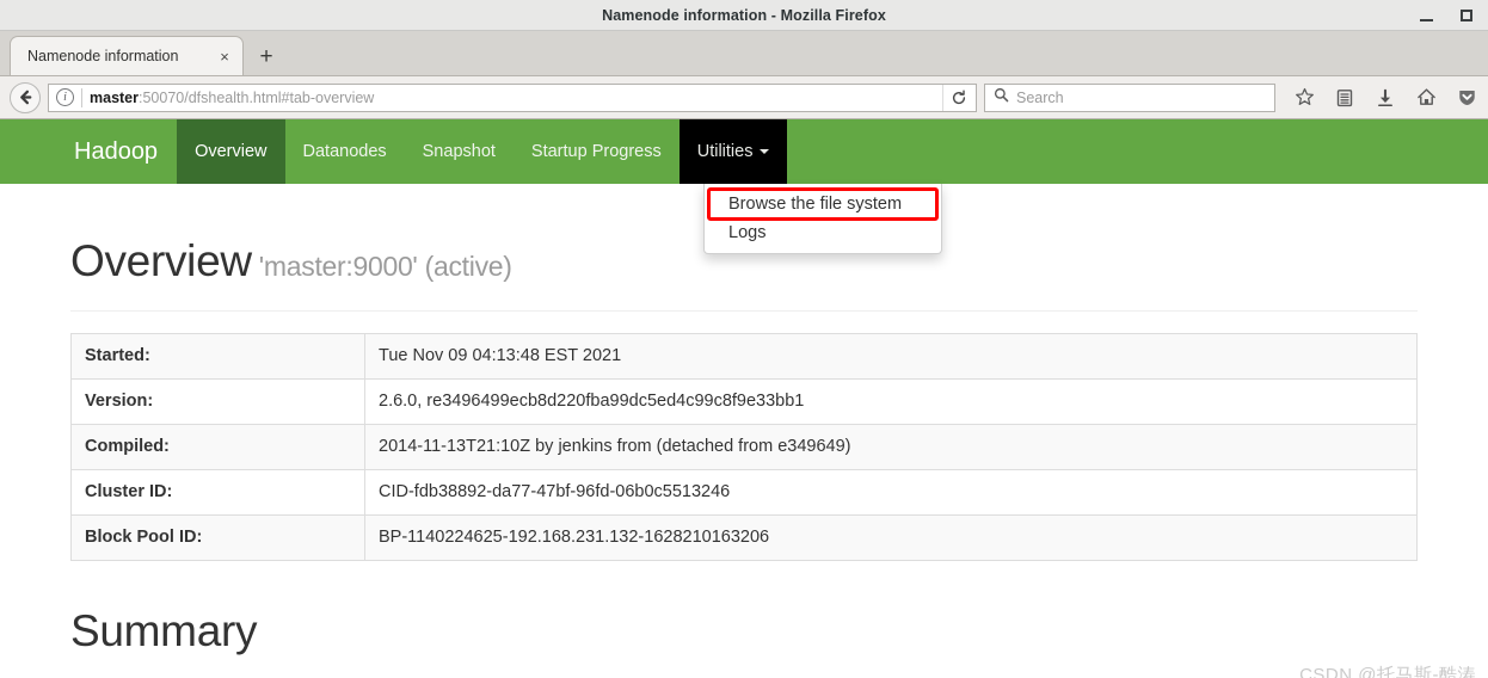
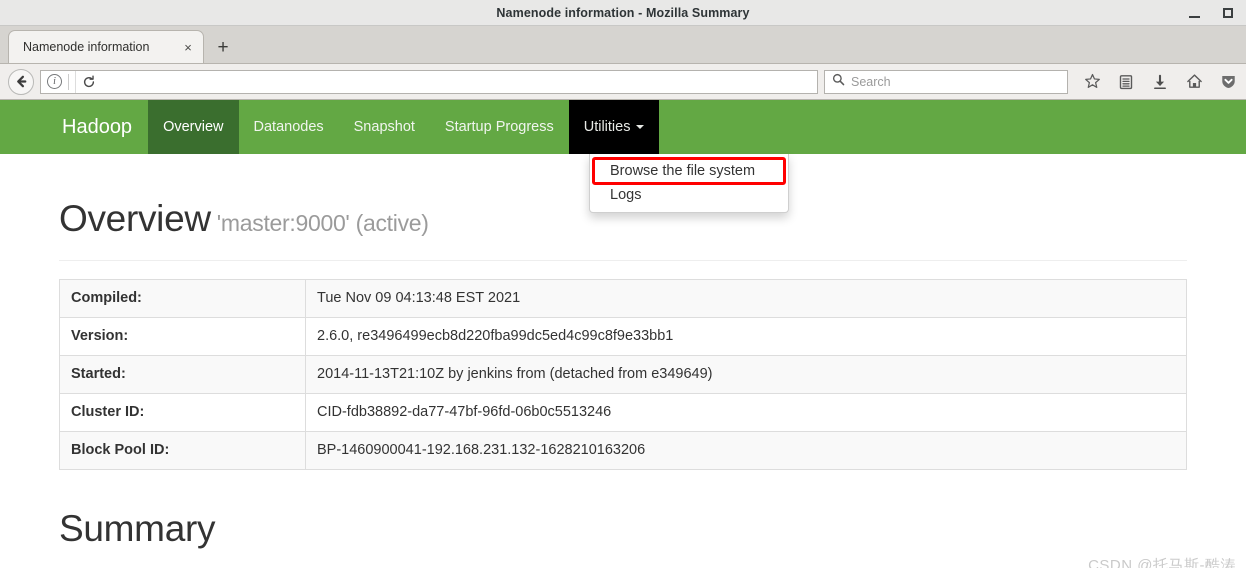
- Namenode information - Mozilla Firefox
+ Namenode information - Mozilla Summary
  Namenode information
  ×
  +
  i
- master:50070/dfshealth.html#tab-overview
  Search
  Hadoop
  Overview
  Datanodes
  Snapshot
  Startup Progress
  Utilities
  Browse the file system
  Logs
  Overview 'master:9000' (active)
- Started:	Tue Nov 09 04:13:48 EST 2021
+ Compiled:	Tue Nov 09 04:13:48 EST 2021
  Version:	2.6.0, re3496499ecb8d220fba99dc5ed4c99c8f9e33bb1
- Compiled:	2014-11-13T21:10Z by jenkins from (detached from e349649)
+ Started:	2014-11-13T21:10Z by jenkins from (detached from e349649)
  Cluster ID:	CID-fdb38892-da77-47bf-96fd-06b0c5513246
- Block Pool ID:	BP-1140224625-192.168.231.132-1628210163206
+ Block Pool ID:	BP-1460900041-192.168.231.132-1628210163206
  Summary
  CSDN @托马斯-酷涛
